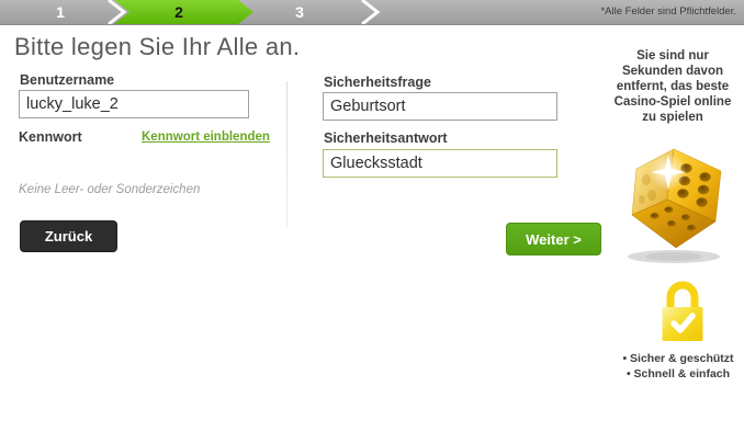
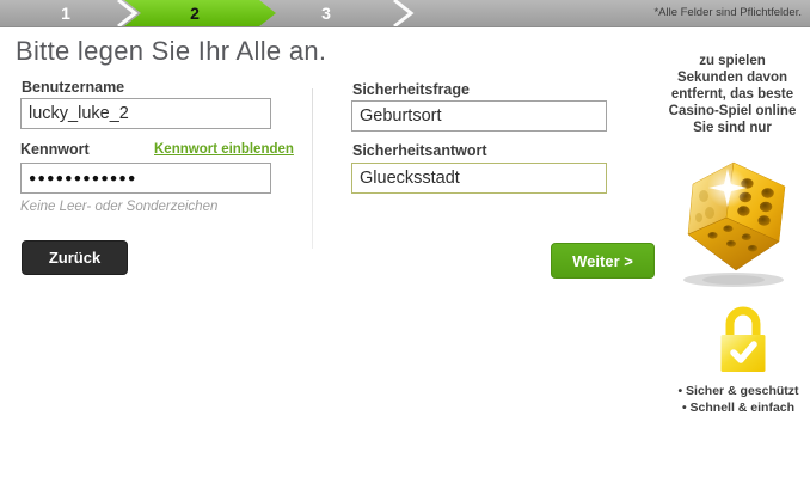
  1
  2
  3
  *Alle Felder sind Pflichtfelder.
  Bitte legen Sie Ihr Alle an.
  Benutzername
  lucky_luke_2
  Kennwort
  Kennwort einblenden
+ ●●●●●●●●●●●●
  Keine Leer- oder Sonderzeichen
  Zurück
  Sicherheitsfrage
  Geburtsort
  Sicherheitsantwort
  Gluecksstadt
  Weiter >
- Sie sind nur
+ zu spielen
  Sekunden davon
  entfernt, das beste
  Casino-Spiel online
- zu spielen
+ Sie sind nur
  • Sicher & geschützt
  • Schnell & einfach
